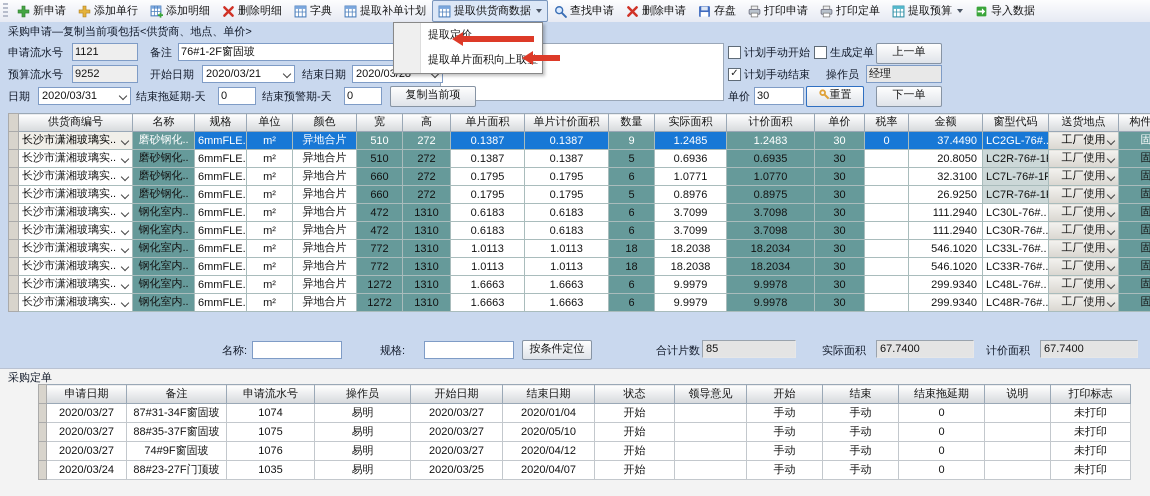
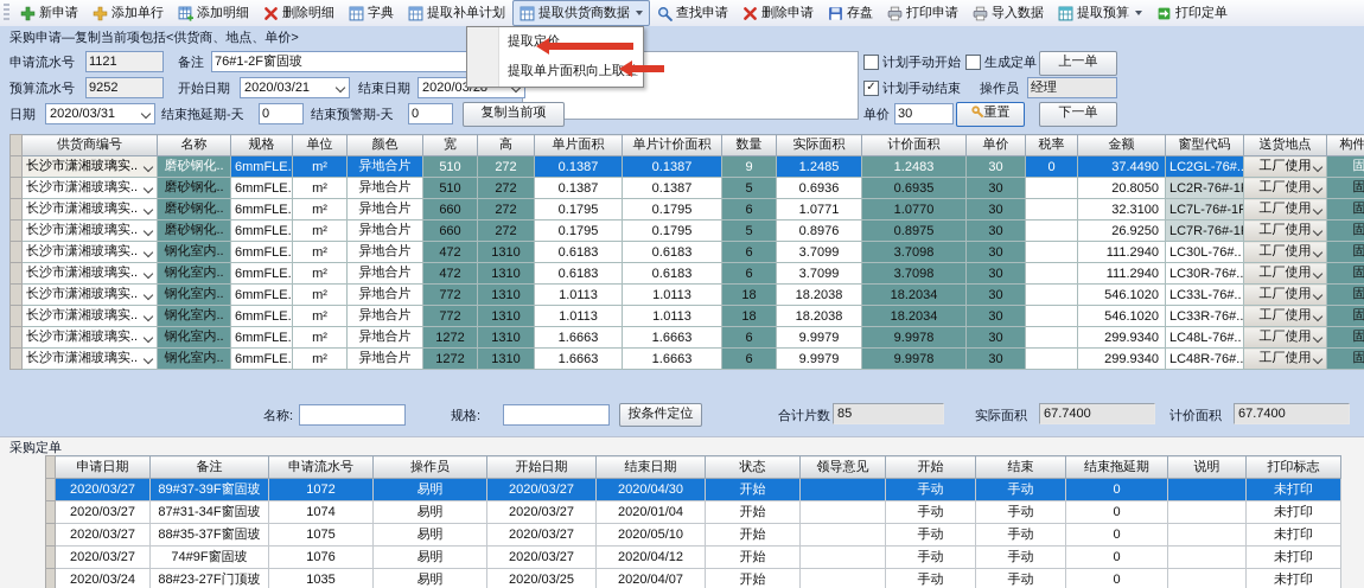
  新申请
  添加单行
  添加明细
  删除明细
  字典
  提取补单计划
  提取供货商数据
  查找申请
  删除申请
  存盘
  打印申请
- 打印定单
+ 导入数据
  提取预算
- 导入数据
+ 打印定单
  采购申请—复制当前项包括<供货商、地点、单价>
  申请流水号
  1121
  备注
  76#1-2F窗固玻
  预算流水号
  9252
  开始日期
  2020/03/21
  结束日期
  2020/03/28
  日期
  2020/03/31
  结束拖延期-天
  0
  结束预警期-天
  0
  复制当前项
  计划手动开始
  生成定单
  上一单
  ✓
  计划手动结束
  操作员
  经理
  单价
  30
  重置
  下一单
  	供货商编号	名称	规格	单位	颜色	宽	高	单片面积	单片计价面积	数量	实际面积	计价面积	单价	税率	金额	窗型代码	送货地点	构件
  	长沙市潇湘玻璃实..	磨砂钢化..	6mmFLE.	m²	异地合片	510	272	0.1387	0.1387	9	1.2485	1.2483	30	0	37.4490	LC2GL-76#..	工厂使用	固
  	长沙市潇湘玻璃实..	磨砂钢化..	6mmFLE.	m²	异地合片	510	272	0.1387	0.1387	5	0.6936	0.6935	30		20.8050	LC2R-76#-1	工厂使用	固
  	长沙市潇湘玻璃实..	磨砂钢化..	6mmFLE.	m²	异地合片	660	272	0.1795	0.1795	6	1.0771	1.0770	30		32.3100	LC7L-76#-1F	工厂使用	固
  	长沙市潇湘玻璃实..	磨砂钢化..	6mmFLE.	m²	异地合片	660	272	0.1795	0.1795	5	0.8976	0.8975	30		26.9250	LC7R-76#-1	工厂使用	固
  	长沙市潇湘玻璃实..	钢化室内..	6mmFLE.	m²	异地合片	472	1310	0.6183	0.6183	6	3.7099	3.7098	30		111.2940	LC30L-76#..	工厂使用	固
  	长沙市潇湘玻璃实..	钢化室内..	6mmFLE.	m²	异地合片	472	1310	0.6183	0.6183	6	3.7099	3.7098	30		111.2940	LC30R-76#..	工厂使用	固
  	长沙市潇湘玻璃实..	钢化室内..	6mmFLE.	m²	异地合片	772	1310	1.0113	1.0113	18	18.2038	18.2034	30		546.1020	LC33L-76#..	工厂使用	固
  	长沙市潇湘玻璃实..	钢化室内..	6mmFLE.	m²	异地合片	772	1310	1.0113	1.0113	18	18.2038	18.2034	30		546.1020	LC33R-76#..	工厂使用	固
  	长沙市潇湘玻璃实..	钢化室内..	6mmFLE.	m²	异地合片	1272	1310	1.6663	1.6663	6	9.9979	9.9978	30		299.9340	LC48L-76#..	工厂使用	固
  	长沙市潇湘玻璃实..	钢化室内..	6mmFLE.	m²	异地合片	1272	1310	1.6663	1.6663	6	9.9979	9.9978	30		299.9340	LC48R-76#..	工厂使用	固
  名称:
  规格:
  按条件定位
  合计片数
  85
  实际面积
  67.7400
  计价面积
  67.7400
  采购定单
  	申请日期	备注	申请流水号	操作员	开始日期	结束日期	状态	领导意见	开始	结束	结束拖延期	说明	打印标志
+ 	2020/03/27	89#37-39F窗固玻	1072	易明	2020/03/27	2020/04/30	开始		手动	手动	0		未打印
  	2020/03/27	87#31-34F窗固玻	1074	易明	2020/03/27	2020/01/04	开始		手动	手动	0		未打印
  	2020/03/27	88#35-37F窗固玻	1075	易明	2020/03/27	2020/05/10	开始		手动	手动	0		未打印
  	2020/03/27	74#9F窗固玻	1076	易明	2020/03/27	2020/04/12	开始		手动	手动	0		未打印
  	2020/03/24	88#23-27F门顶玻	1035	易明	2020/03/25	2020/04/07	开始		手动	手动	0		未打印
  提取定价
  提取单片面积向上取
